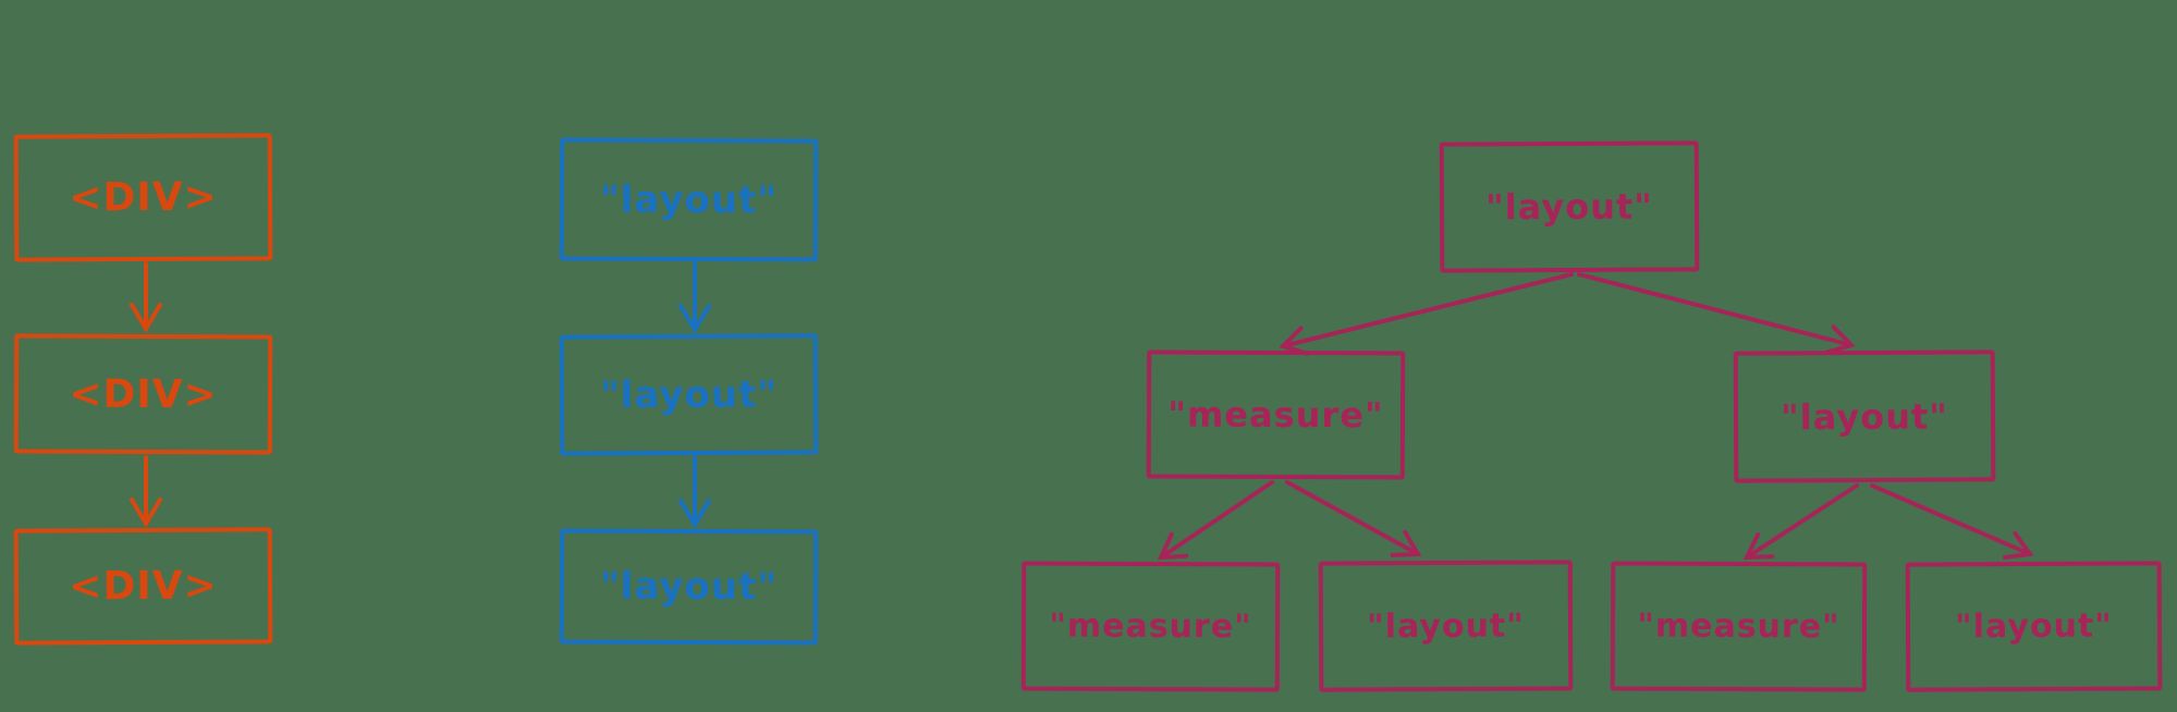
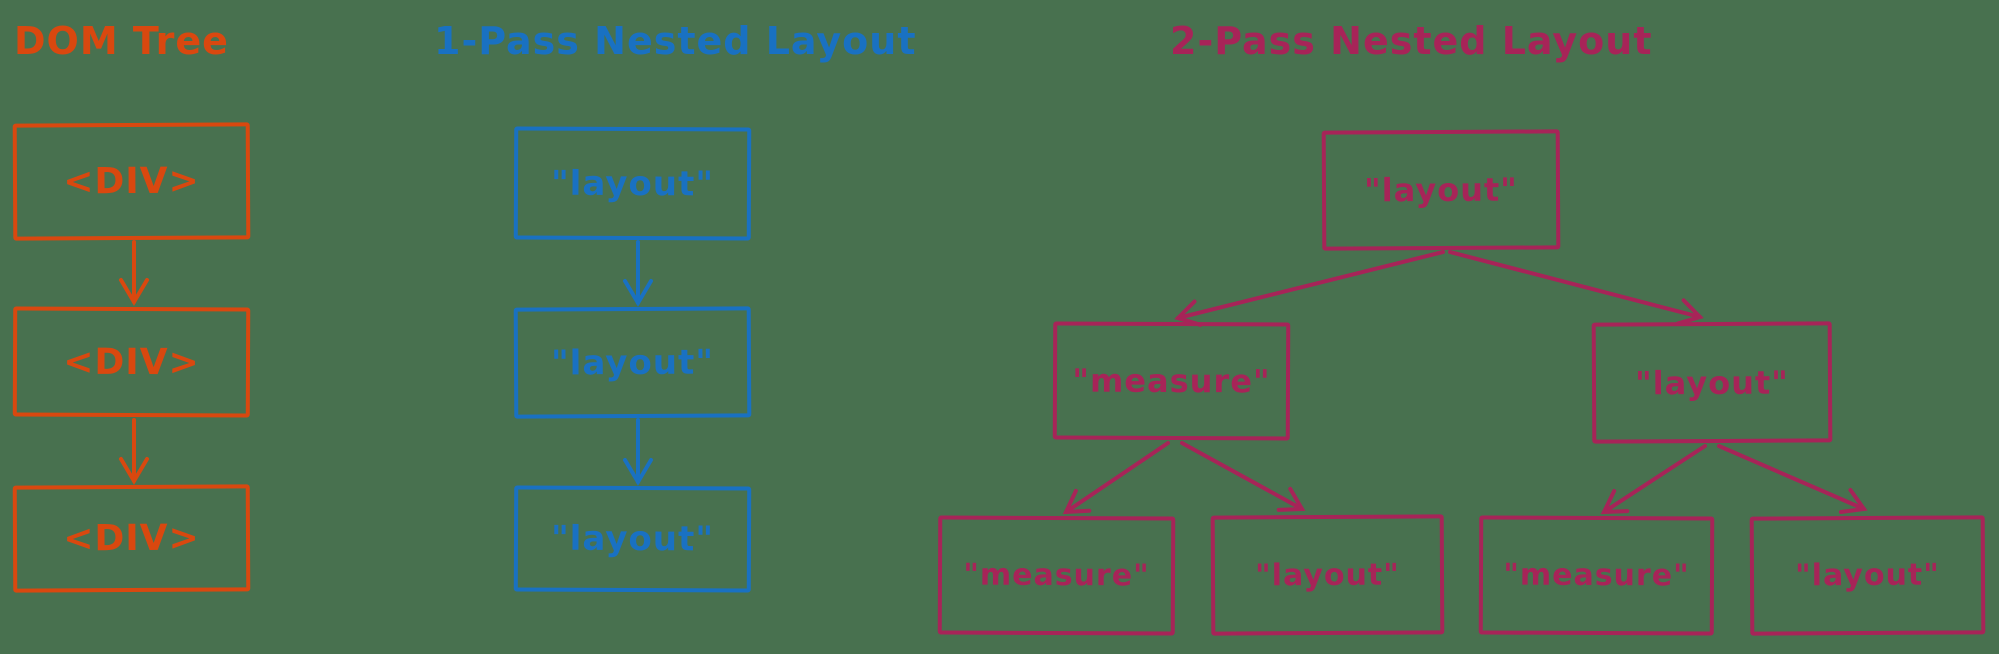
+ DOM Tree
+ 1-Pass Nested Layout
+ 2-Pass Nested Layout
  <DIV>
  <DIV>
  <DIV>
  "layout"
  "layout"
  "layout"
  "layout"
  "measure"
  "layout"
  "measure"
  "layout"
  "measure"
  "layout"
